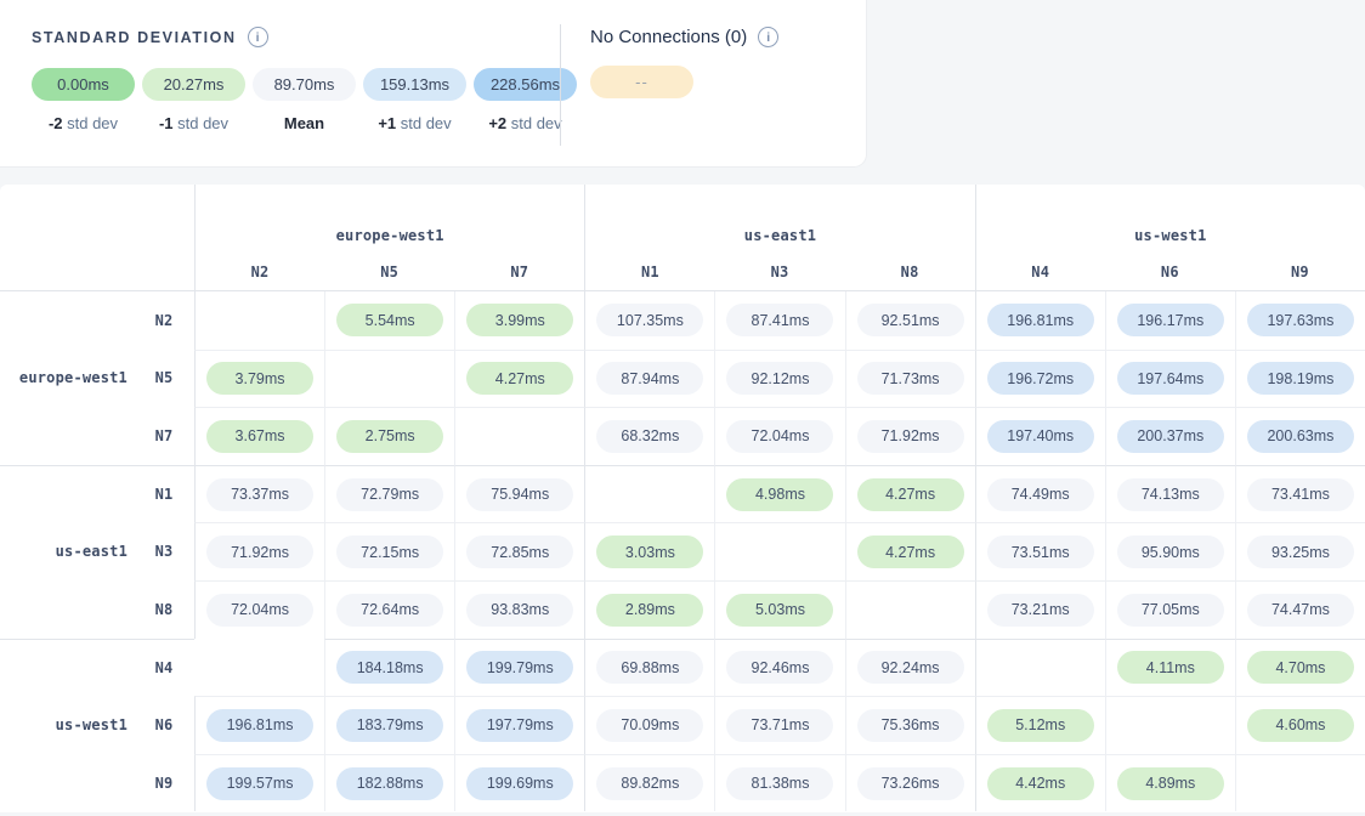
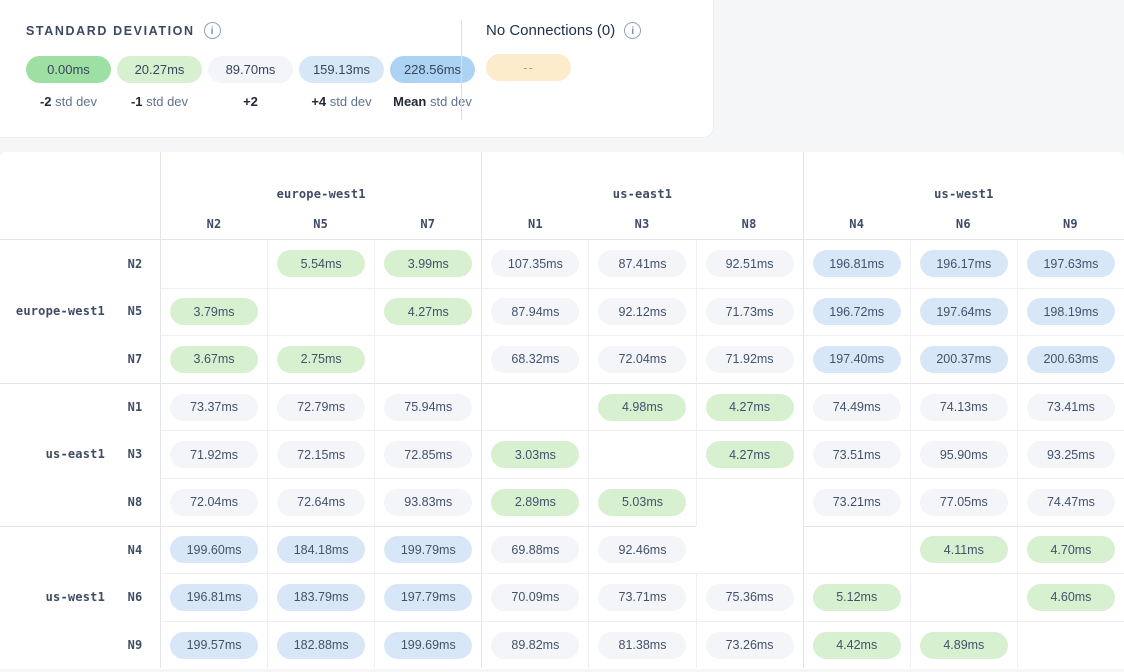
  STANDARD DEVIATION
  i
  0.00ms
  -2 std dev
  20.27ms
  -1 std dev
  89.70ms
- Mean
+ +2
  159.13ms
- +1 std dev
+ +4 std dev
  228.56ms
- +2 std dev
+ Mean std dv
  No Connections (0)
  i
  --
  europe-west1
  N2
  N5
  N7
  us-east1
  N1
  N3
  N8
  us-west1
  N4
  N6
  N9
  N2
  5.54ms
  3.99ms
  107.35ms
  87.41ms
  92.51ms
  196.81ms
  196.17ms
  197.63ms
  europe-west1
  N5
  3.79ms
  4.27ms
  87.94ms
  92.12ms
  71.73ms
  196.72ms
  197.64ms
  198.19ms
  N7
  3.67ms
  2.75ms
  68.32ms
  72.04ms
  71.92ms
  197.40ms
  200.37ms
  200.63ms
  N1
  73.37ms
  72.79ms
  75.94ms
  4.98ms
  4.27ms
  74.49ms
  74.13ms
  73.41ms
  us-east1
  N3
  71.92ms
  72.15ms
  72.85ms
  3.03ms
  4.27ms
  73.51ms
  95.90ms
  93.25ms
  N8
  72.04ms
  72.64ms
  93.83ms
  2.89ms
  5.03ms
  73.21ms
  77.05ms
  74.47ms
  N4
+ 199.60ms
  184.18ms
  199.79ms
  69.88ms
  92.46ms
- 92.24ms
  4.11ms
  4.70ms
  us-west1
  N6
  196.81ms
  183.79ms
  197.79ms
  70.09ms
  73.71ms
  75.36ms
  5.12ms
  4.60ms
  N9
  199.57ms
  182.88ms
  199.69ms
  89.82ms
  81.38ms
  73.26ms
  4.42ms
  4.89ms
